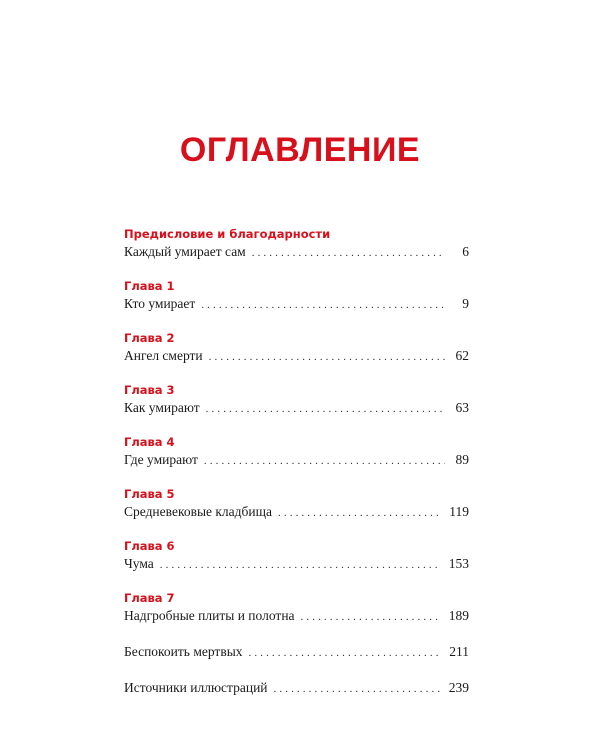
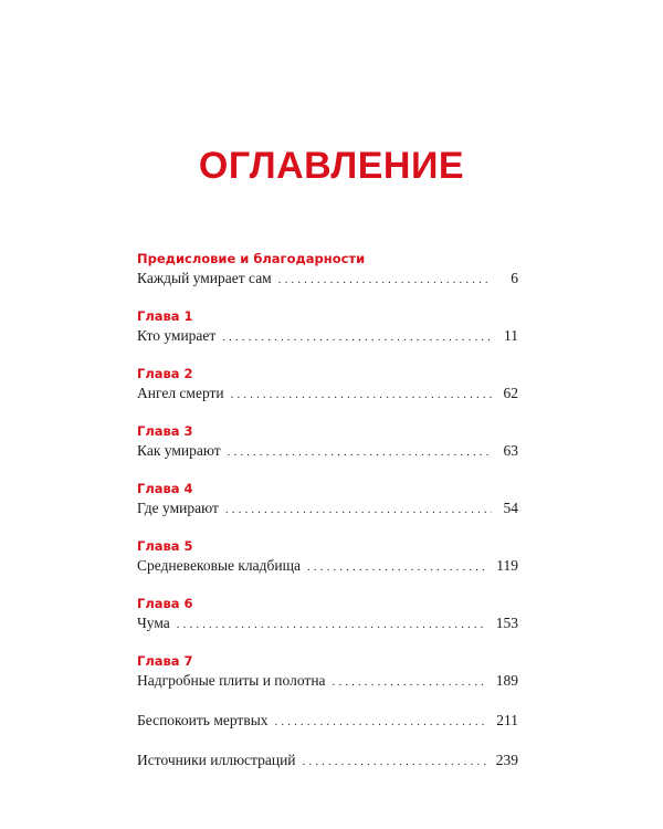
  ОГЛАВЛЕНИЕ
  Предисловие и благодарности
  Каждый умирает сам
  6
  Глава 1
  Кто умирает
- 9
+ 11
  Глава 2
  Ангел смерти
  62
  Глава 3
  Как умирают
  63
  Глава 4
  Где умирают
- 89
+ 54
  Глава 5
  Средневековые кладбища
  119
  Глава 6
  Чума
  153
  Глава 7
  Надгробные плиты и полотна
  189
  Беспокоить мертвых
  211
  Источники иллюстраций
  239
